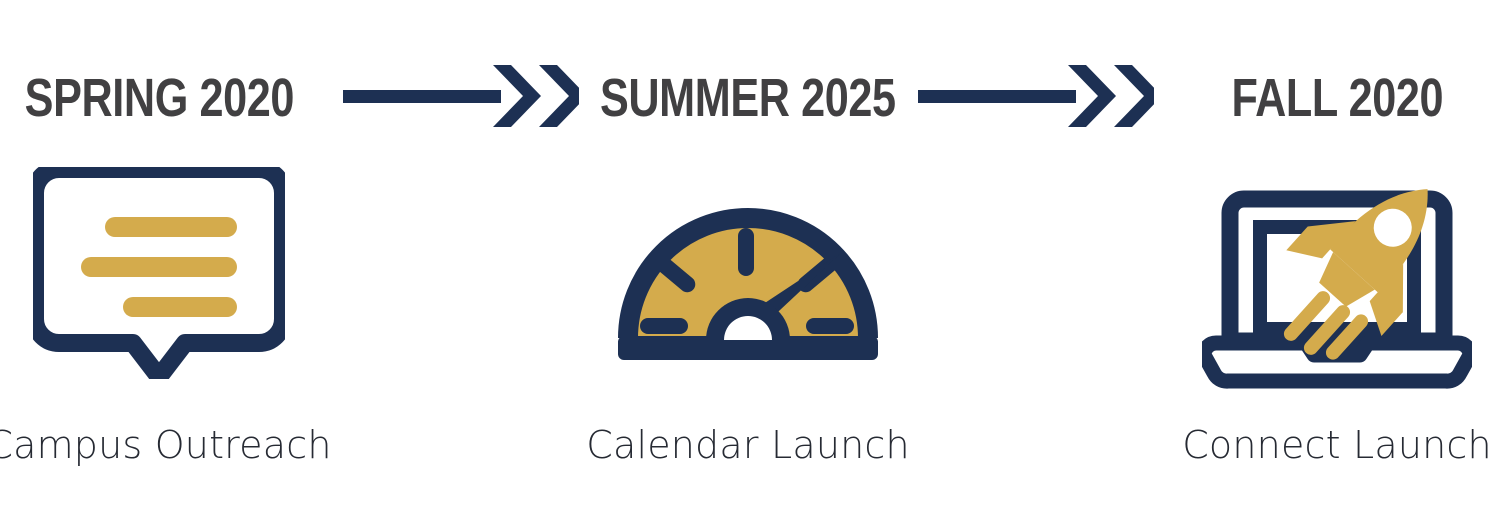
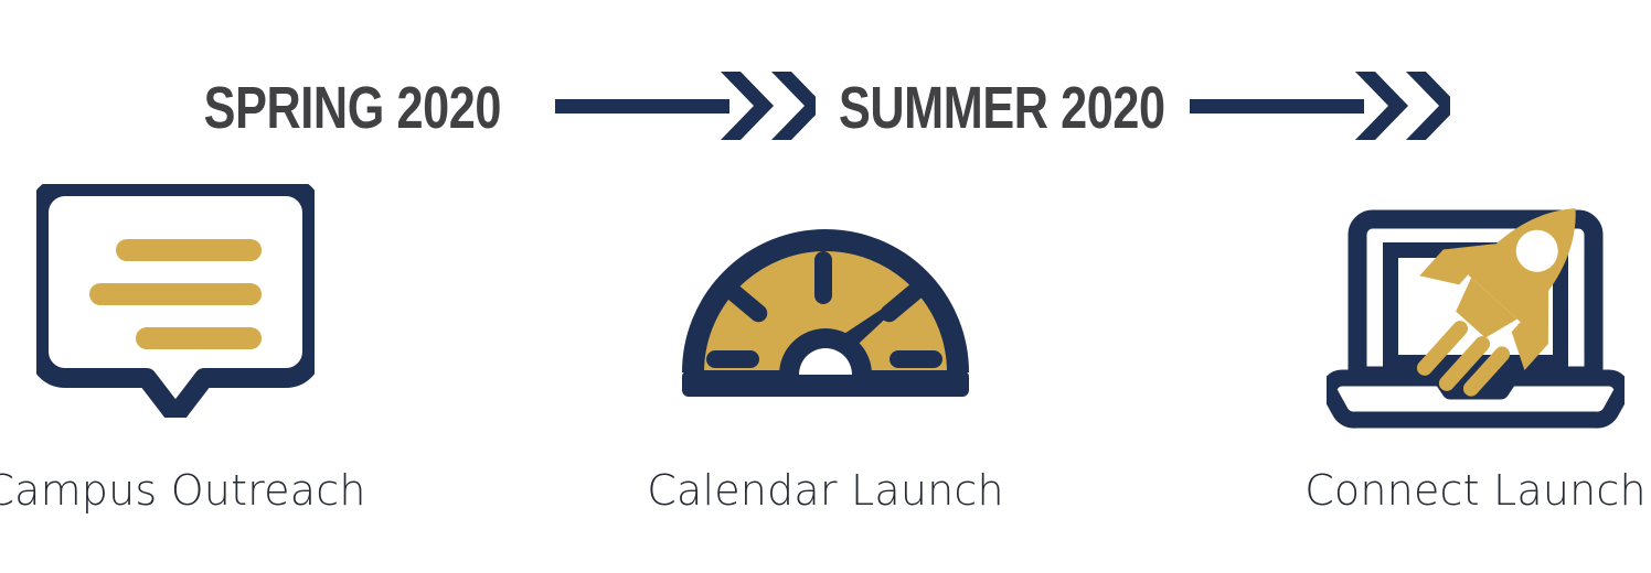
  SPRING 2020
- SUMMER 2025
+ SUMMER 2020
- FALL 2020
  ampus Outreach
  Calendar Launch
  Connect Launch
